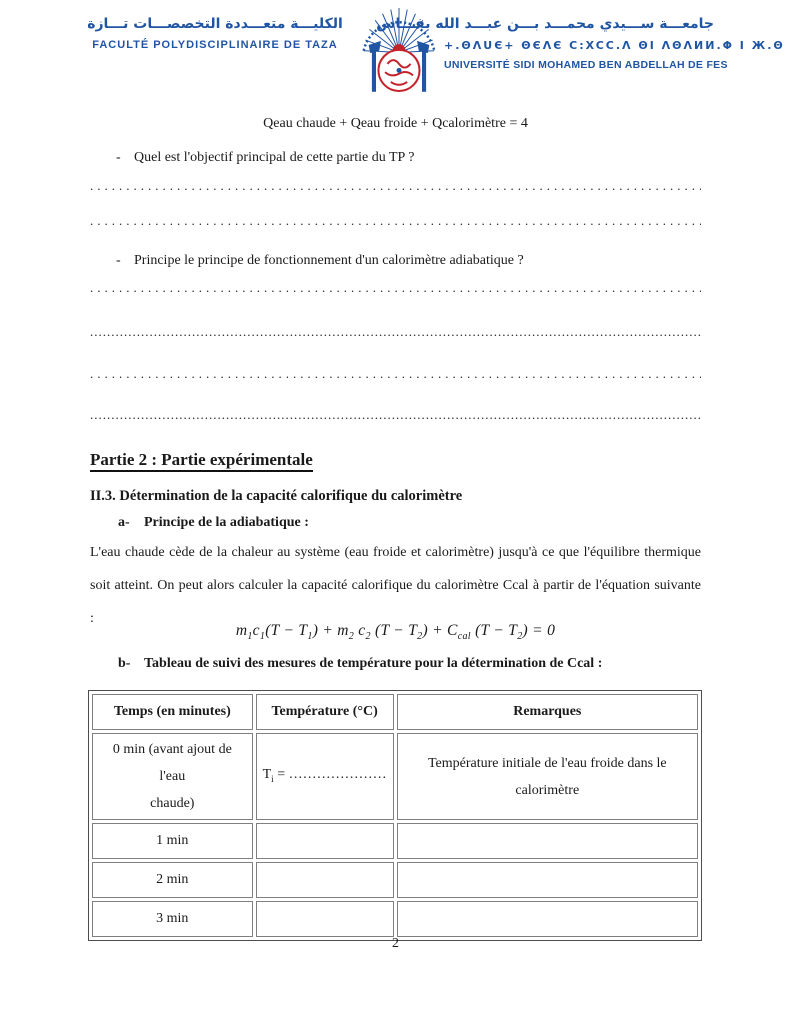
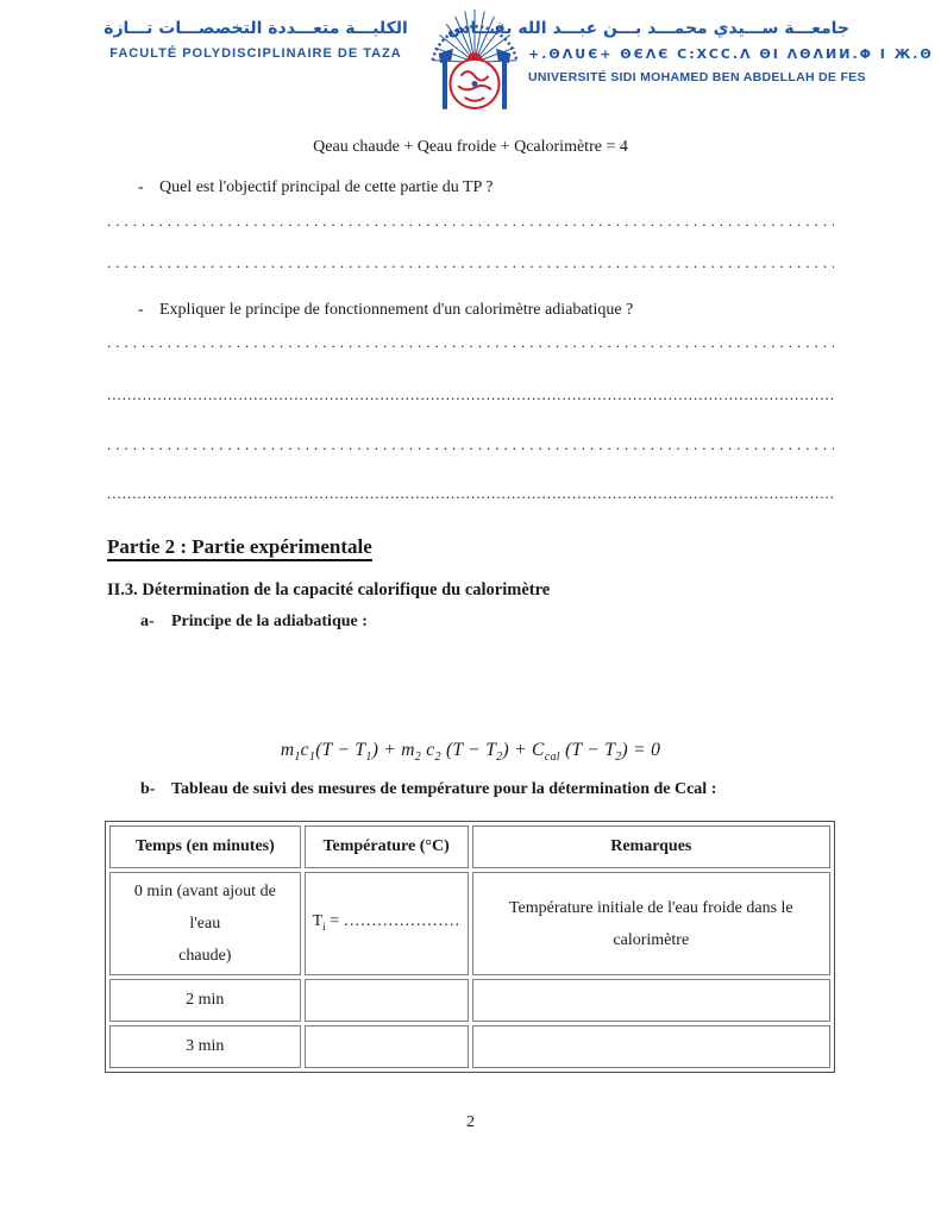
  الكليـــة متعـــددة التخصصـــات تـــازة
  FACULTÉ POLYDISCIPLINAIRE DE TAZA
  جامعـــة ســـيدي محمـــد بـــن عبـــد الله بـــاس
  +.ΘΛUЄ+ ΘЄΛЄ C:XCC.Λ ΘI ΛΘΛИИ.Φ I Ж.Θ
  UNIVERSITÉ SIDI MOHAMED BEN ABDELLAH DE FES
  Qeau chaude + Qeau froide + Qcalorimètre = 4
  -
  Quel est l'objectif principal de cette partie du TP ?
  -
- Principe le principe de fonctionnement d'un calorimètre adiabatique ?
+ Expliquer le principe de fonctionnement d'un calorimètre adiabatique ?
  ................................................................................................................................................
  ................................................................................................................................................
  Partie 2 : Partie expérimentale
  II.3. Détermination de la capacité calorifique du calorimètre
  a-
  Principe de la adiabatique :
- L'eau chaude cède de la chaleur au système (eau froide et calorimètre) jusqu'à ce que l'équilibre thermique
- soit atteint. On peut alors calculer la capacité calorifique du calorimètre Ccal à partir de l'équation suivante
- :
  m1c1(T − T1) + m2 c2 (T − T2) + Ccal (T − T2) = 0
  b-
  Tableau de suivi des mesures de température pour la détermination de Ccal :
  Temps (en minutes)	Température (°C)	Remarques
  0 min (avant ajout de l'eauchaude)	Ti = …………………	Température initiale de l'eau froide dans lecalorimètre
- 1 min
  2 min
  3 min
  2
